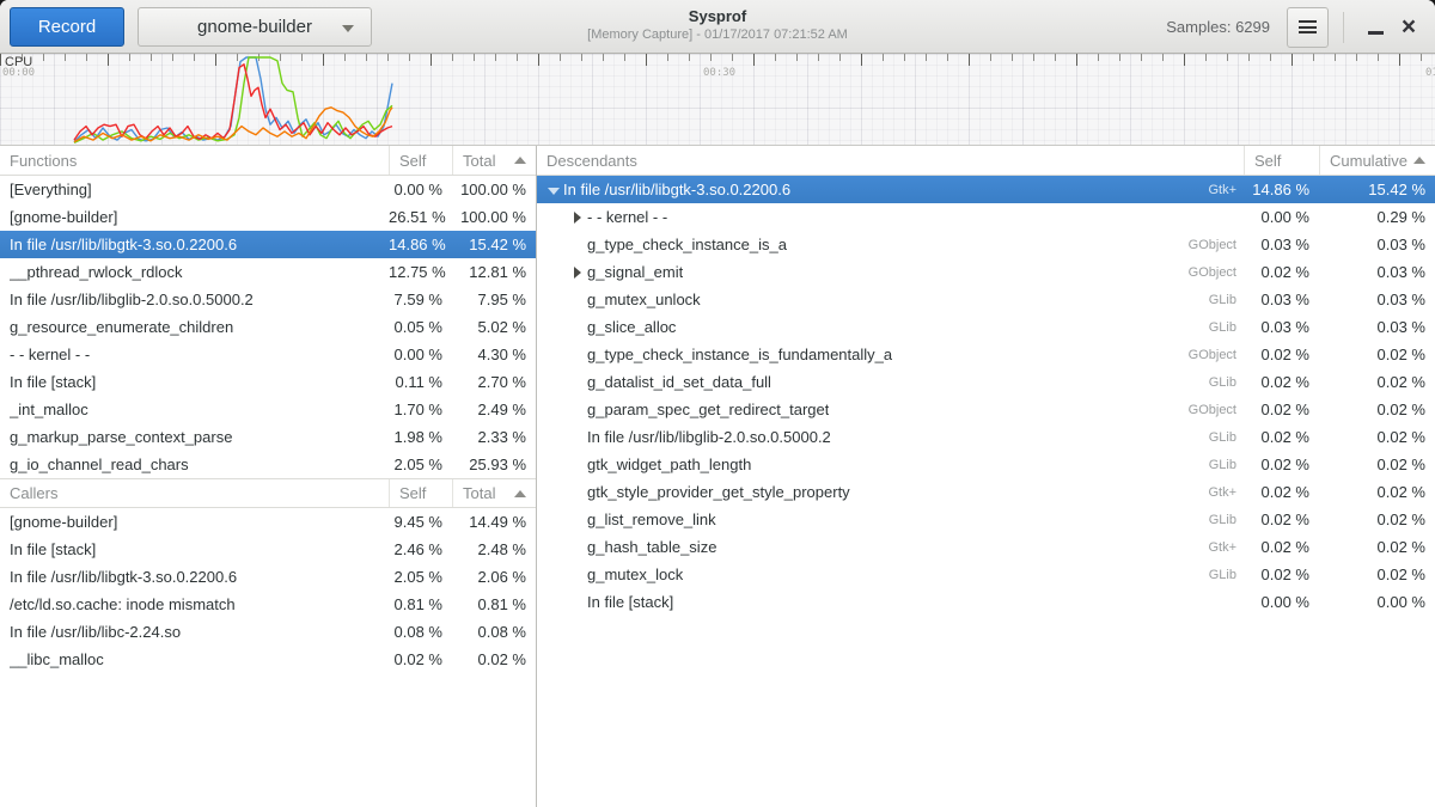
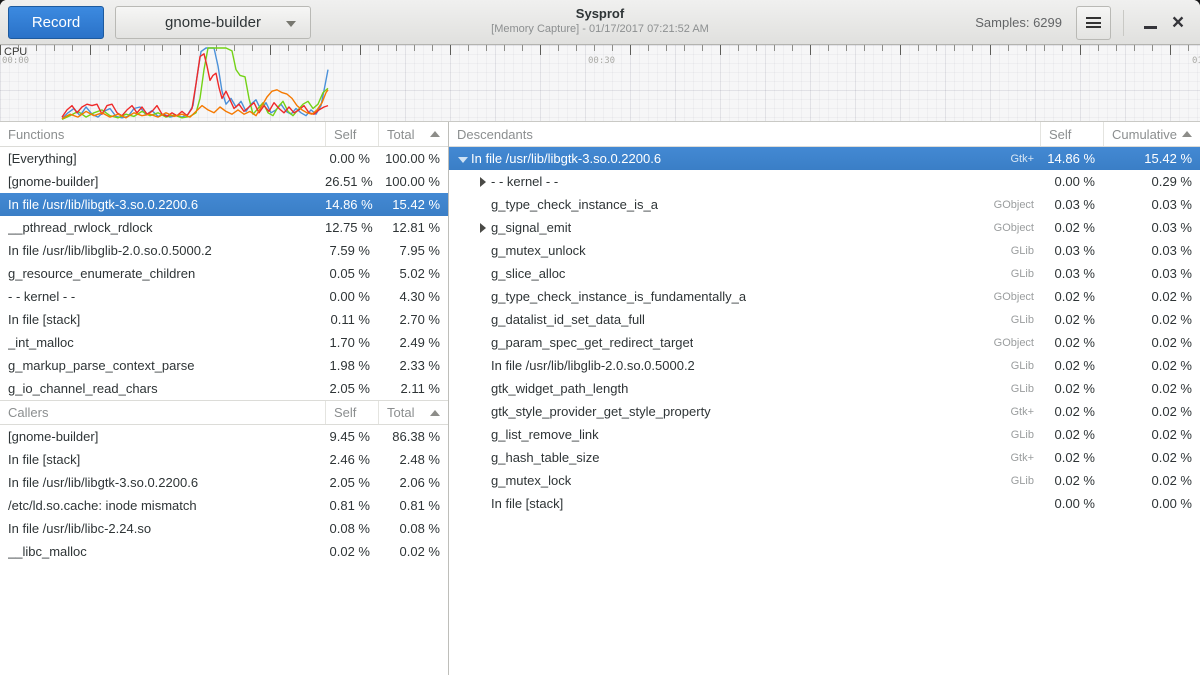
  Record
  gnome-builder
  Sysprof
  [Memory Capture] - 01/17/2017 07:21:52 AM
  Samples: 6299
  ×
  CPU
  00:00
  00:30
  Functions
  Self
  Total
  [Everything]
  0.00 %
  100.00 %
  [gnome-builder]
  26.51 %
  100.00 %
  In file /usr/lib/libgtk-3.so.0.2200.6
  14.86 %
  15.42 %
  __pthread_rwlock_rdlock
  12.75 %
  12.81 %
  In file /usr/lib/libglib-2.0.so.0.5000.2
  7.59 %
  7.95 %
  g_resource_enumerate_children
  0.05 %
  5.02 %
  - - kernel - -
  0.00 %
  4.30 %
  In file [stack]
  0.11 %
  2.70 %
  _int_malloc
  1.70 %
  2.49 %
  g_markup_parse_context_parse
  1.98 %
  2.33 %
  g_io_channel_read_chars
  2.05 %
- 25.93 %
+ 2.11 %
  Callers
  Self
  Total
  [gnome-builder]
  9.45 %
- 14.49 %
+ 86.38 %
  In file [stack]
  2.46 %
  2.48 %
  In file /usr/lib/libgtk-3.so.0.2200.6
  2.05 %
  2.06 %
  /etc/ld.so.cache: inode mismatch
  0.81 %
  0.81 %
  In file /usr/lib/libc-2.24.so
  0.08 %
  0.08 %
  __libc_malloc
  0.02 %
  0.02 %
  Descendants
  Self
  Cumulative
  In file /usr/lib/libgtk-3.so.0.2200.6
  Gtk+
  14.86 %
  15.42 %
  - - kernel - -
  0.00 %
  0.29 %
  g_type_check_instance_is_a
  GObject
  0.03 %
  0.03 %
  g_signal_emit
  GObject
  0.02 %
  0.03 %
  g_mutex_unlock
  GLib
  0.03 %
  0.03 %
  g_slice_alloc
  GLib
  0.03 %
  0.03 %
  g_type_check_instance_is_fundamentally_a
  GObject
  0.02 %
  0.02 %
  g_datalist_id_set_data_full
  GLib
  0.02 %
  0.02 %
  g_param_spec_get_redirect_target
  GObject
  0.02 %
  0.02 %
  In file /usr/lib/libglib-2.0.so.0.5000.2
  GLib
  0.02 %
  0.02 %
  gtk_widget_path_length
  GLib
  0.02 %
  0.02 %
  gtk_style_provider_get_style_property
  Gtk+
  0.02 %
  0.02 %
  g_list_remove_link
  GLib
  0.02 %
  0.02 %
  g_hash_table_size
  Gtk+
  0.02 %
  0.02 %
  g_mutex_lock
  GLib
  0.02 %
  0.02 %
  In file [stack]
  0.00 %
  0.00 %
